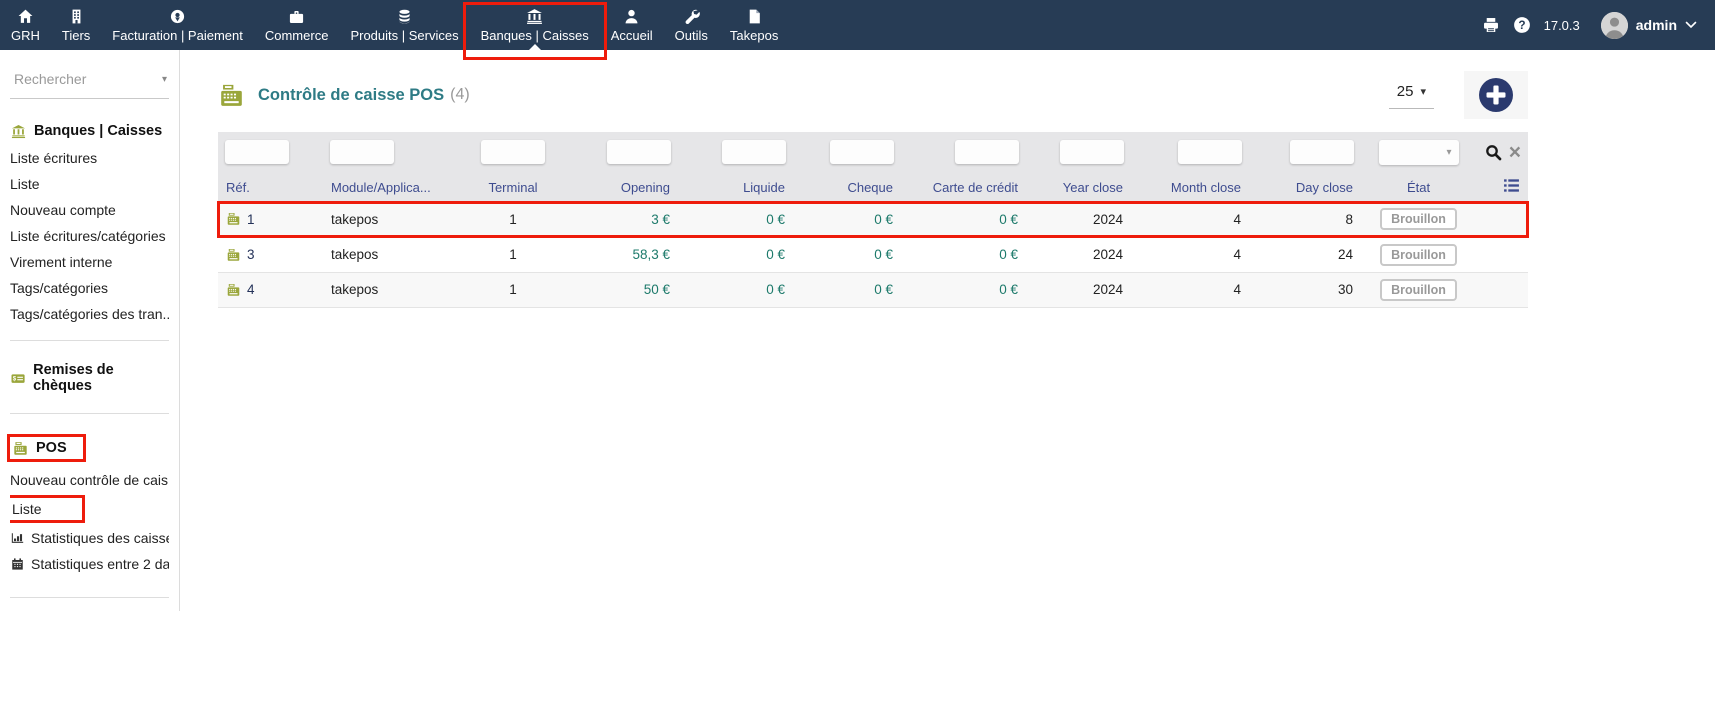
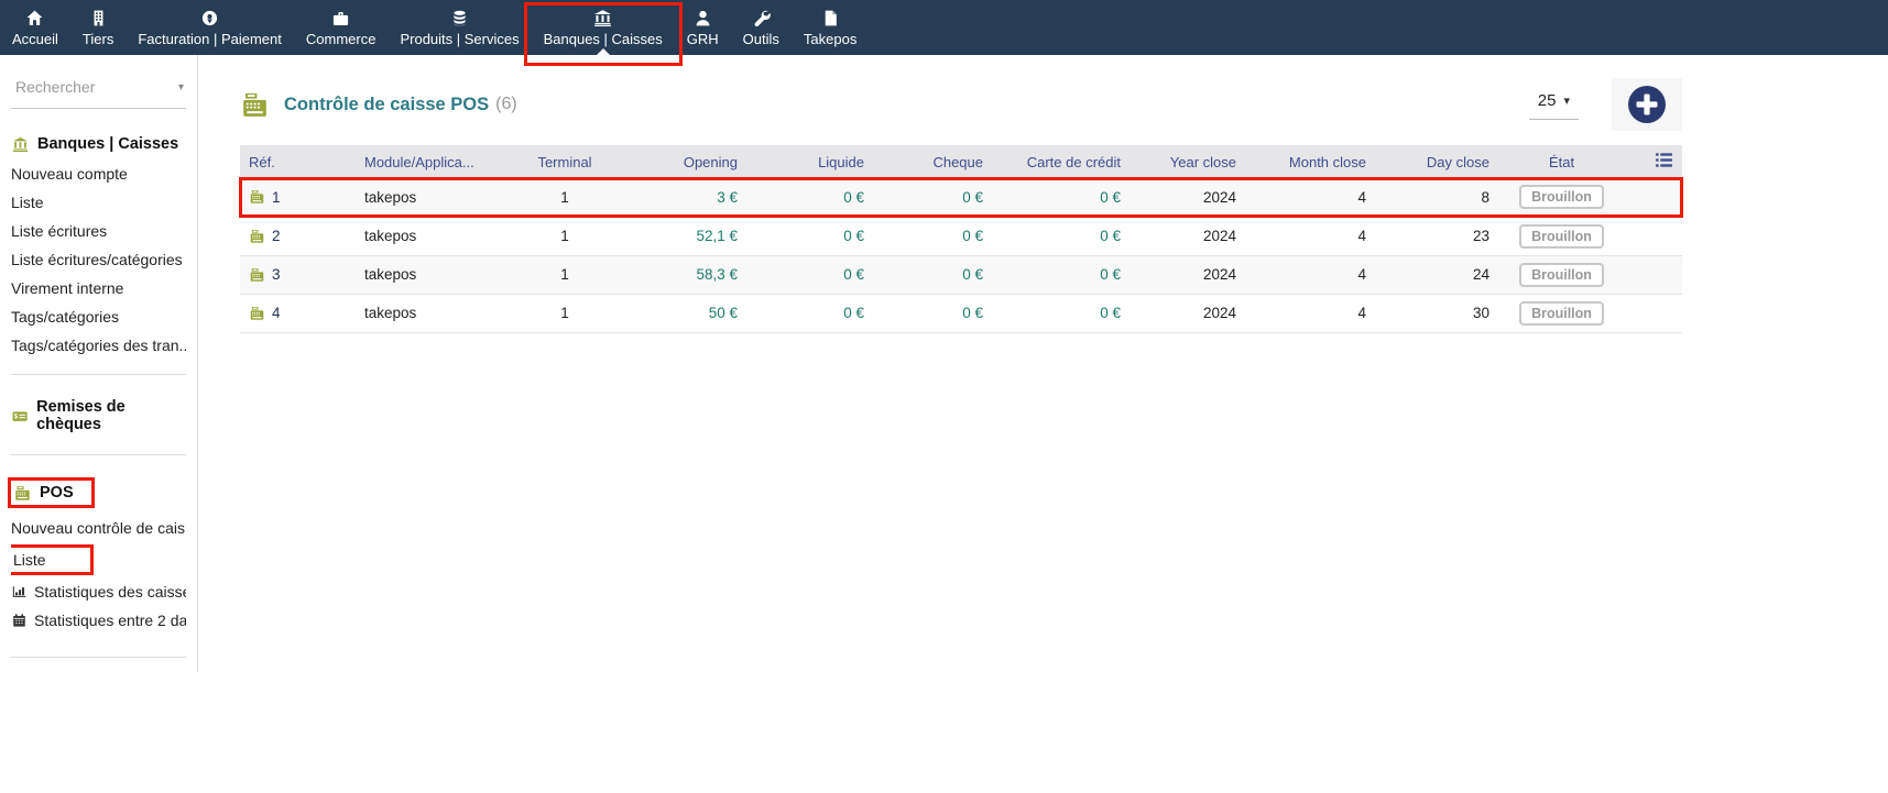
- GRH
+ Accueil
  Tiers
  Facturation | Paiement
  Commerce
  Produits | Services
  Banques | Caisses
- Accueil
+ GRH
  Outils
  Takepos
- 17.0.3
- admin
  Rechercher
  ▾
  Banques | Caisses
- Liste écritures
+ Nouveau compte
  Liste
- Nouveau compte
+ Liste écritures
  Liste écritures/catégories
  Virement interne
  Tags/catégories
  Tags/catégories des tran..
  Remises de chèques
  POS
  Nouveau contrôle de cais
  Liste
  Statistiques des caiss
  Statistiques entre 2 da
  Contrôle de caisse POS
- (4)
+ (6)
  25
  ▾
- 										▾	×
  Réf.	Module/Applica...	Terminal	Opening	Liquide	Cheque	Carte de crédit	Year close	Month close	Day close	État
  1	takepos	1	3 €	0 €	0 €	0 €	2024	4	8	Brouillon
+ 2	takepos	1	52,1 €	0 €	0 €	0 €	2024	4	23	Brouillon
  3	takepos	1	58,3 €	0 €	0 €	0 €	2024	4	24	Brouillon
  4	takepos	1	50 €	0 €	0 €	0 €	2024	4	30	Brouillon
